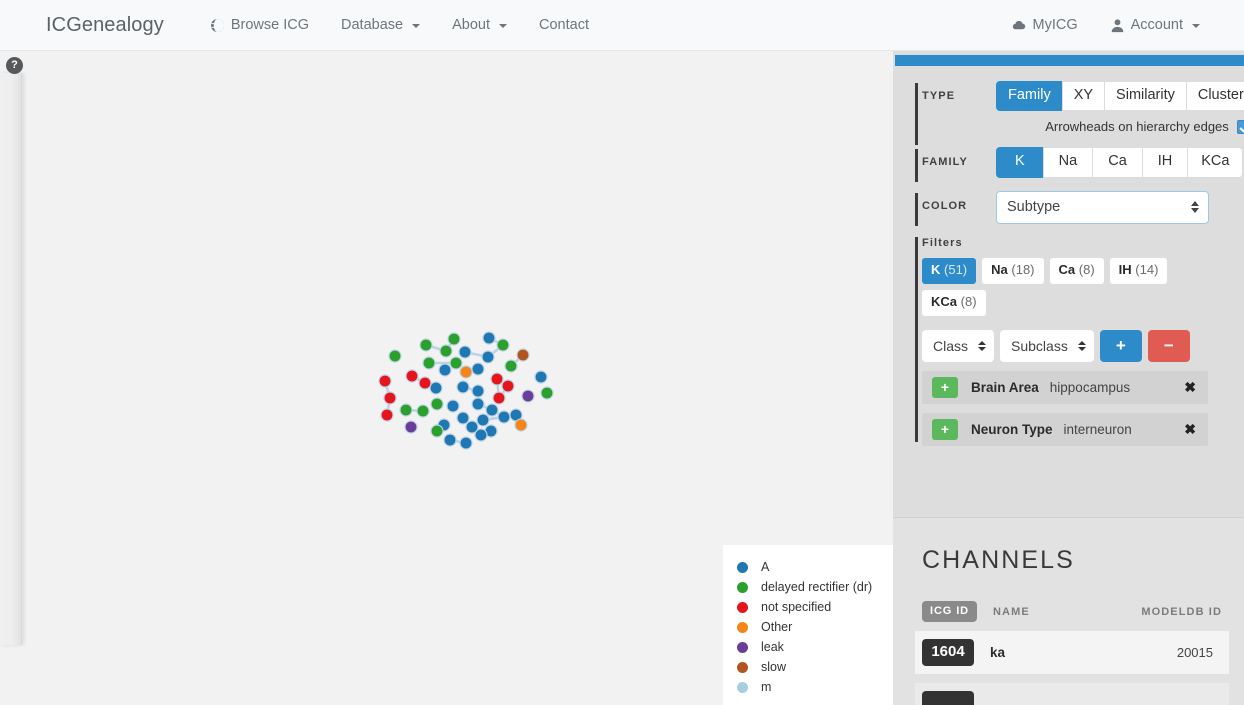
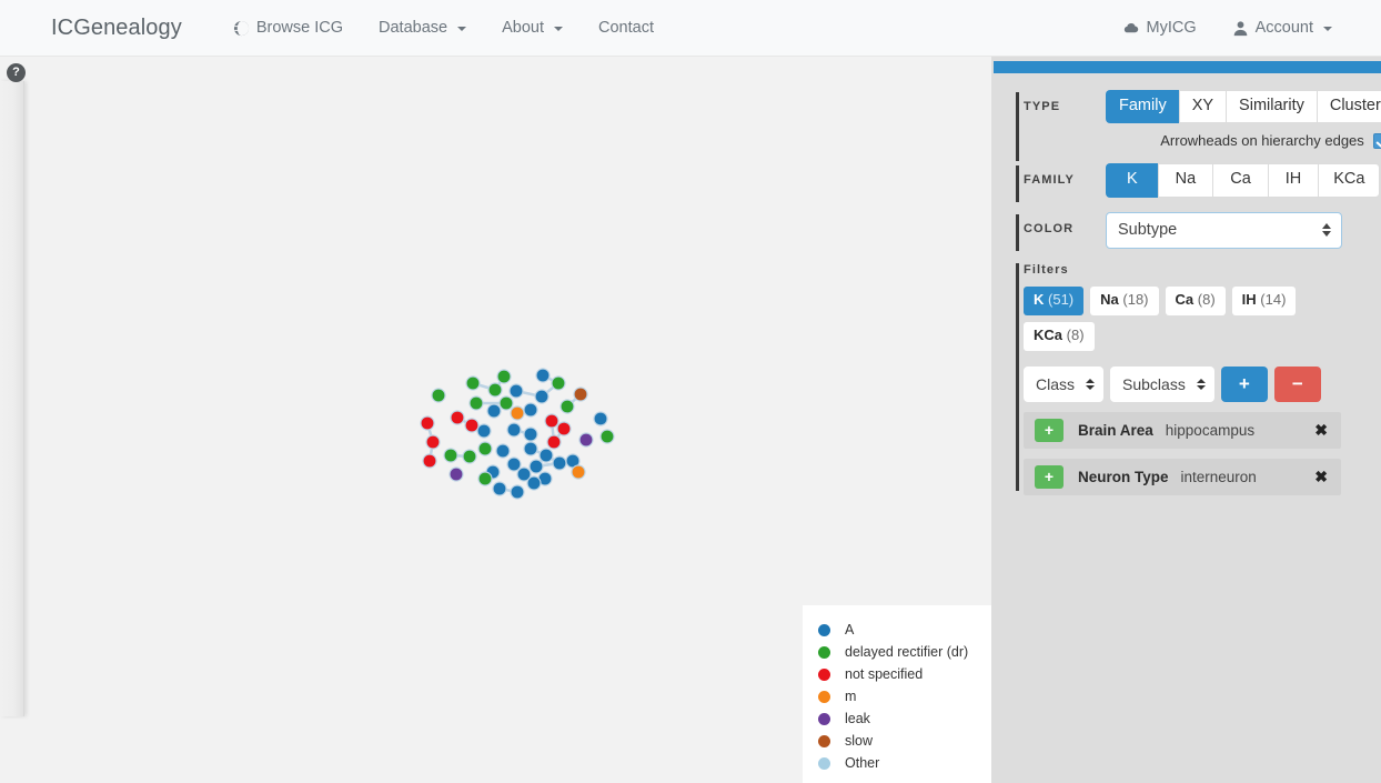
  ICGenealogy
  Browse ICG
  Database
  About
  Contact
  MyICG
  Account
  ?
  A
  delayed rectifier (dr)
  not specified
- Other
+ m
  leak
  slow
- m
+ Other
  TYPE
  Family
  XY
  Similarity
  Cluster
  Arrowheads on hierarchy edges
  FAMILY
  K
  Na
  Ca
  IH
  KCa
  COLOR
  Subtype
  Filters
  K (51)
  Na (18)
  Ca (8)
  IH (14)
  KCa (8)
  Class
  Subclass
  +
  −
  +
  Brain Area
  hippocampus
  ✖
  +
  Neuron Type
  interneuron
  ✖
- CHANNELS
- ICG ID
- NAME
- MODELDB ID
- 1604
- ka
- 20015
